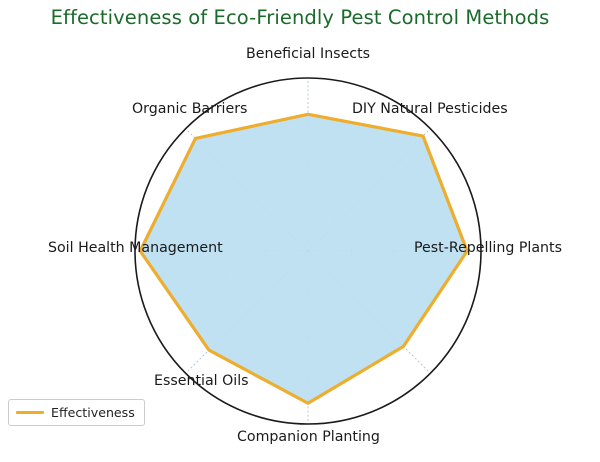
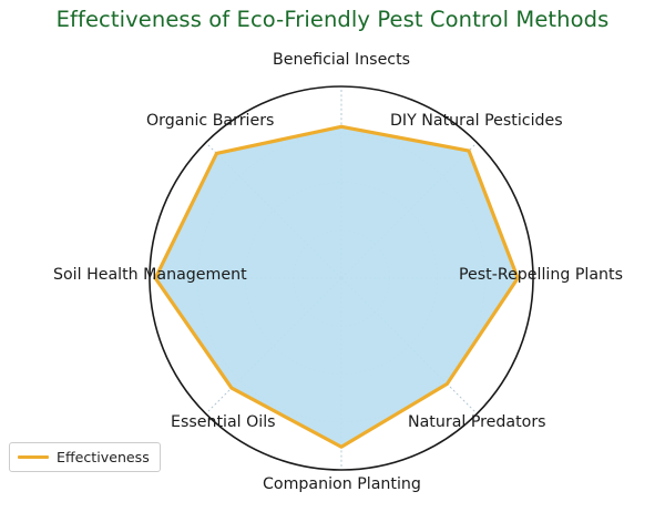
  Effectiveness of Eco-Friendly Pest Control Methods
  Beneficial Insects
  DIY Natural Pesticides
  Pest-Repelling Plants
+ Natural Predators
  Companion Planting
  Essential Oils
  Soil Health Management
  Organic Barriers
  Effectiveness
